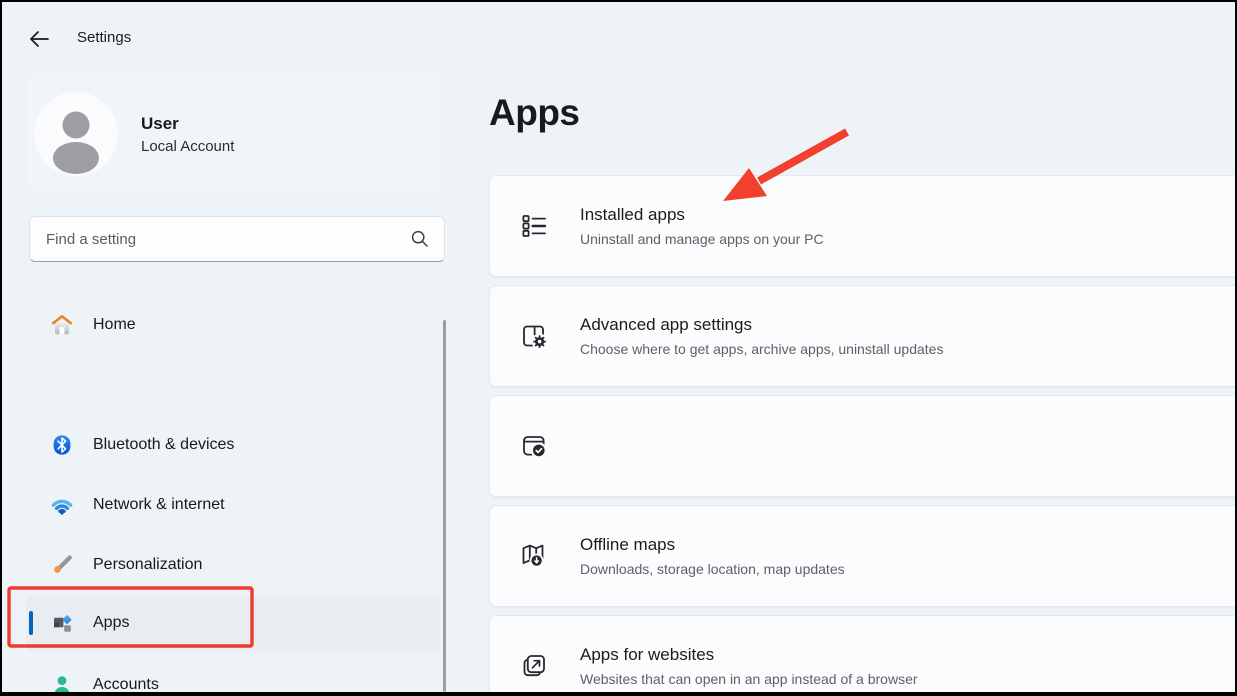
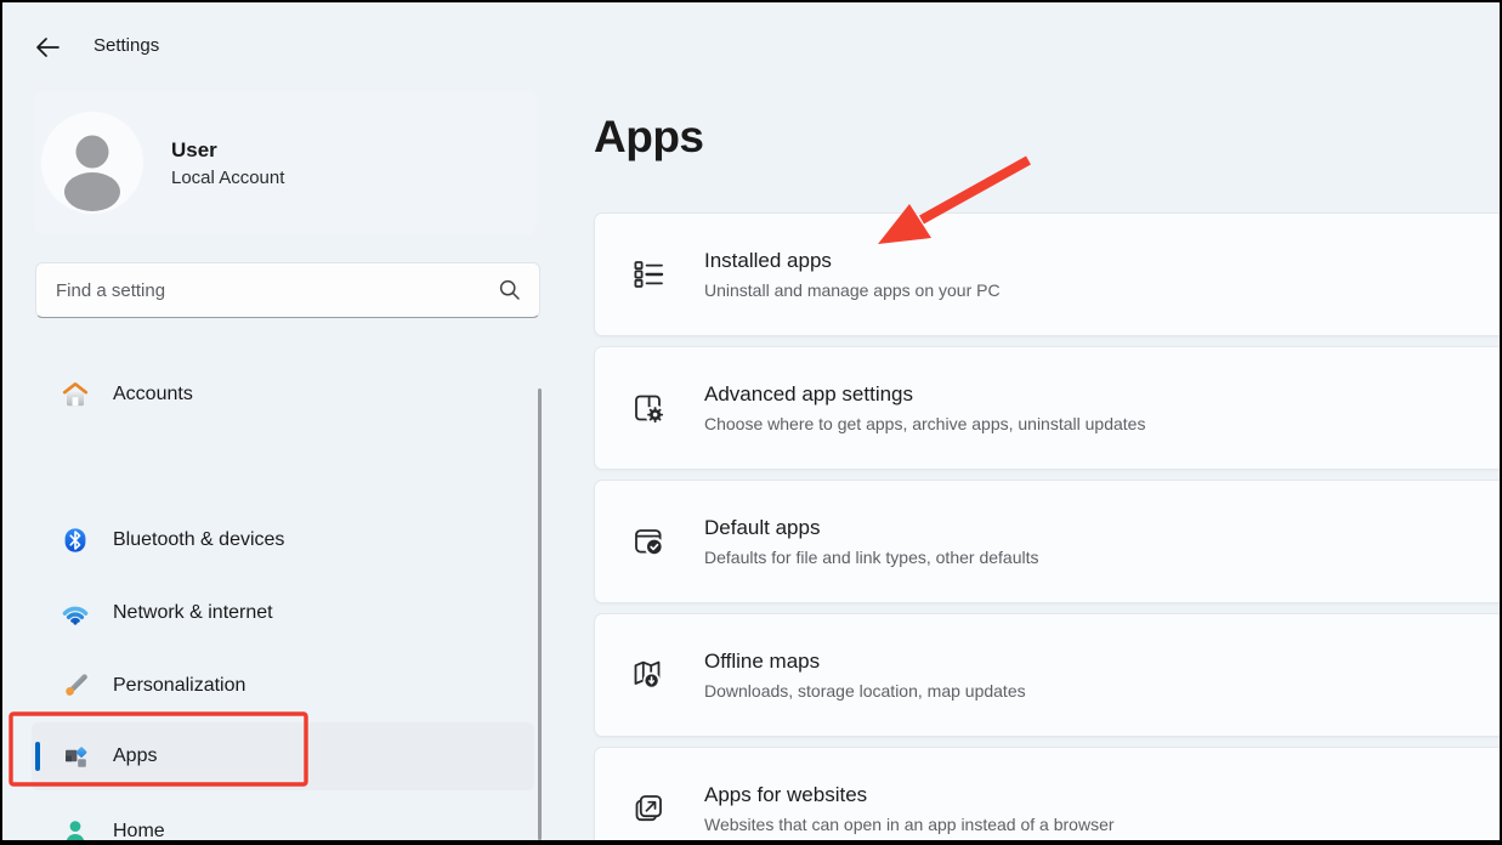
  Settings
  User
  Local Account
  Find a setting
- Home
+ Accounts
  Bluetooth & devices
  Network & internet
  Personalization
  Apps
- Accounts
+ Home
  Apps
  Installed apps
  Uninstall and manage apps on your PC
  Advanced app settings
  Choose where to get apps, archive apps, uninstall updates
+ Default apps
+ Defaults for file and link types, other defaults
  Offline maps
  Downloads, storage location, map updates
  Apps for websites
  Websites that can open in an app instead of a browser
